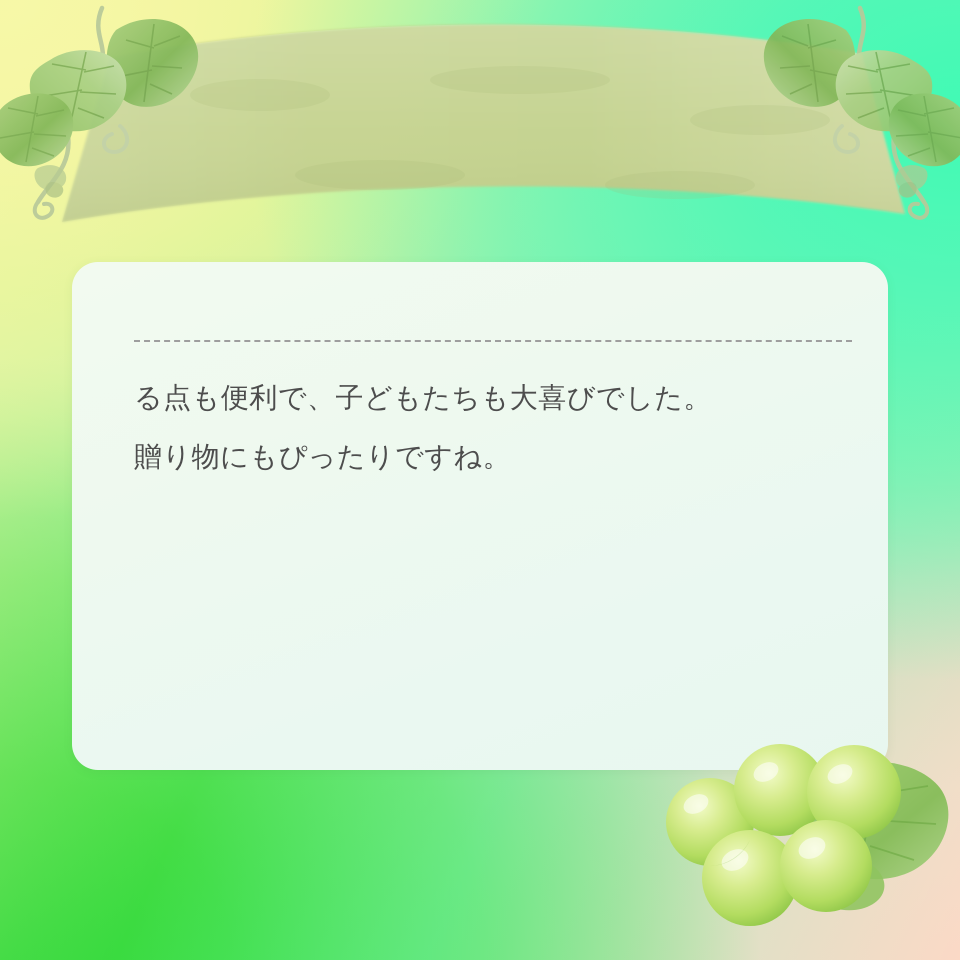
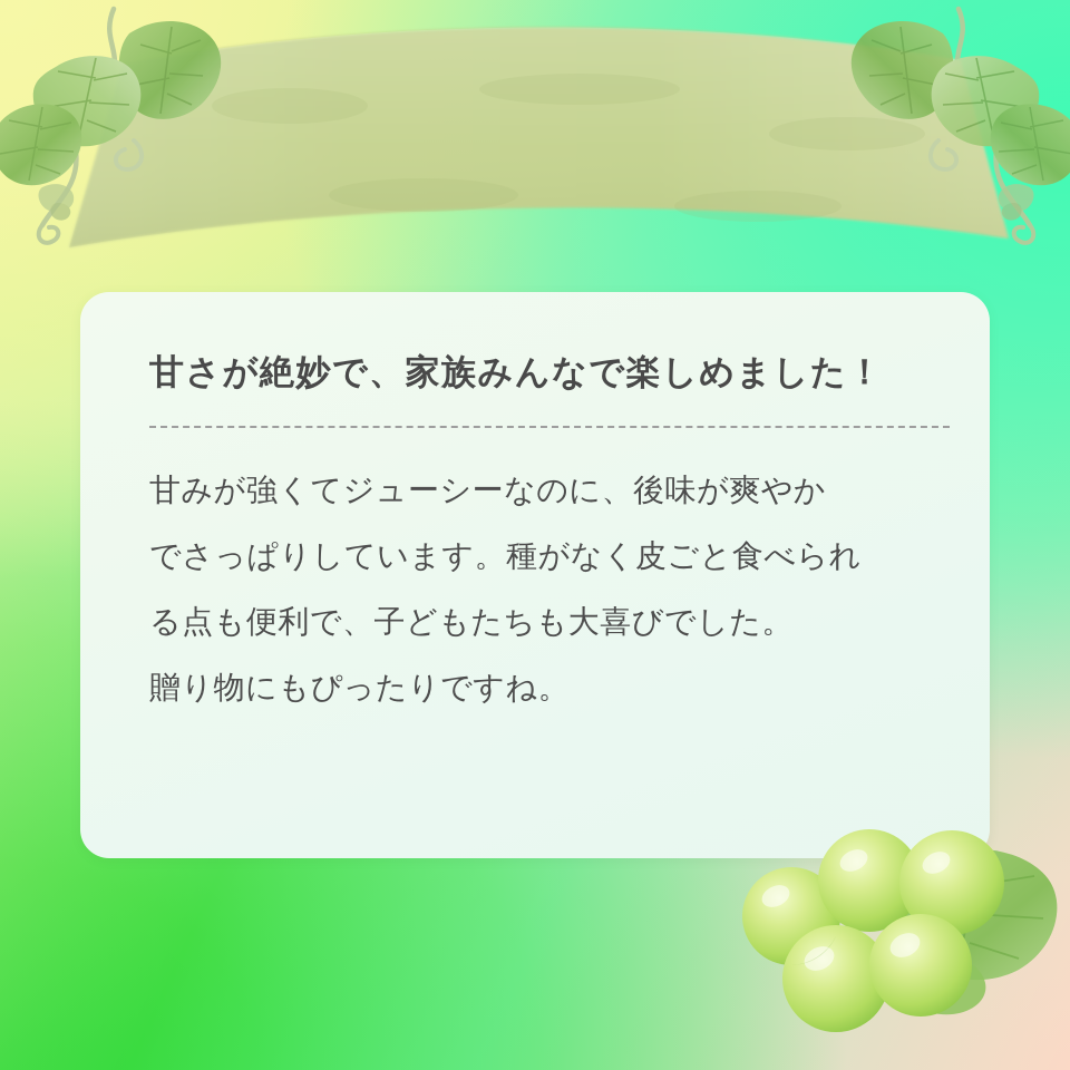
+ 甘さが絶妙で、家族みんなで楽しめました！
+ 甘みが強くてジューシーなのに、後味が爽やか
+ でさっぱりしています。種がなく皮ごと食べられ
  る点も便利で、子どもたちも大喜びでした。
  贈り物にもぴったりですね。
